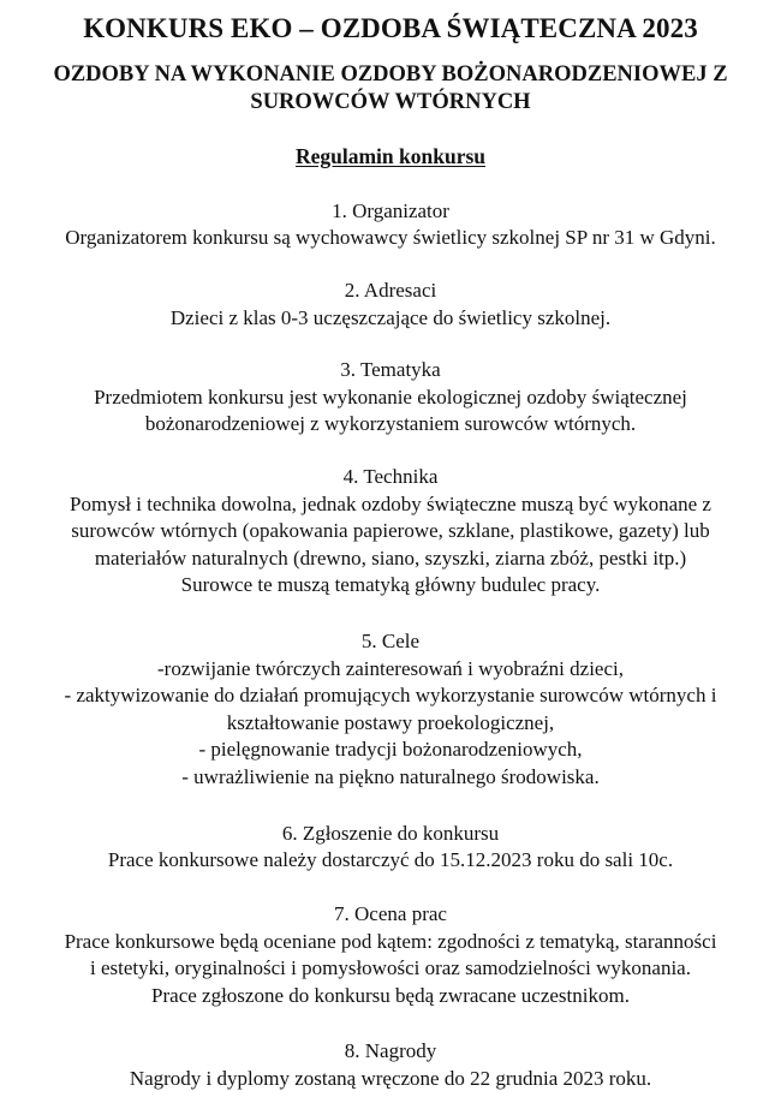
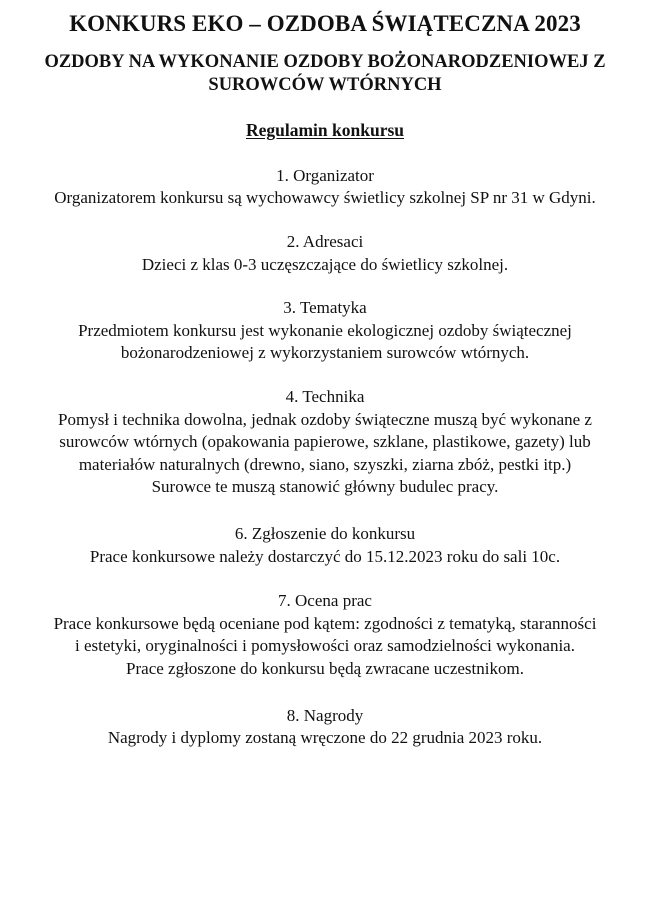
  KONKURS EKO – OZDOBA ŚWIĄTECZNA 2023
  OZDOBY NA WYKONANIE OZDOBY BOŻONARODZENIOWEJ Z
  SUROWCÓW WTÓRNYCH
  Regulamin konkursu
  1. Organizator
  Organizatorem konkursu są wychowawcy świetlicy szkolnej SP nr 31 w Gdyni.
  2. Adresaci
  Dzieci z klas 0-3 uczęszczające do świetlicy szkolnej.
  3. Tematyka
  Przedmiotem konkursu jest wykonanie ekologicznej ozdoby świątecznej
  bożonarodzeniowej z wykorzystaniem surowców wtórnych.
  4. Technika
  Pomysł i technika dowolna, jednak ozdoby świąteczne muszą być wykonane z
  surowców wtórnych (opakowania papierowe, szklane, plastikowe, gazety) lub
  materiałów naturalnych (drewno, siano, szyszki, ziarna zbóż, pestki itp.)
- Surowce te muszą tematyką główny budulec pracy.
+ Surowce te muszą stanowić główny budulec pracy.
- 5. Cele
- -rozwijanie twórczych zainteresowań i wyobraźni dzieci,
- - zaktywizowanie do działań promujących wykorzystanie surowców wtórnych i
- kształtowanie postawy proekologicznej,
- - pielęgnowanie tradycji bożonarodzeniowych,
- - uwrażliwienie na piękno naturalnego środowiska.
  6. Zgłoszenie do konkursu
  Prace konkursowe należy dostarczyć do 15.12.2023 roku do sali 10c.
  7. Ocena prac
  Prace konkursowe będą oceniane pod kątem: zgodności z tematyką, staranności
  i estetyki, oryginalności i pomysłowości oraz samodzielności wykonania.
  Prace zgłoszone do konkursu będą zwracane uczestnikom.
  8. Nagrody
  Nagrody i dyplomy zostaną wręczone do 22 grudnia 2023 roku.
